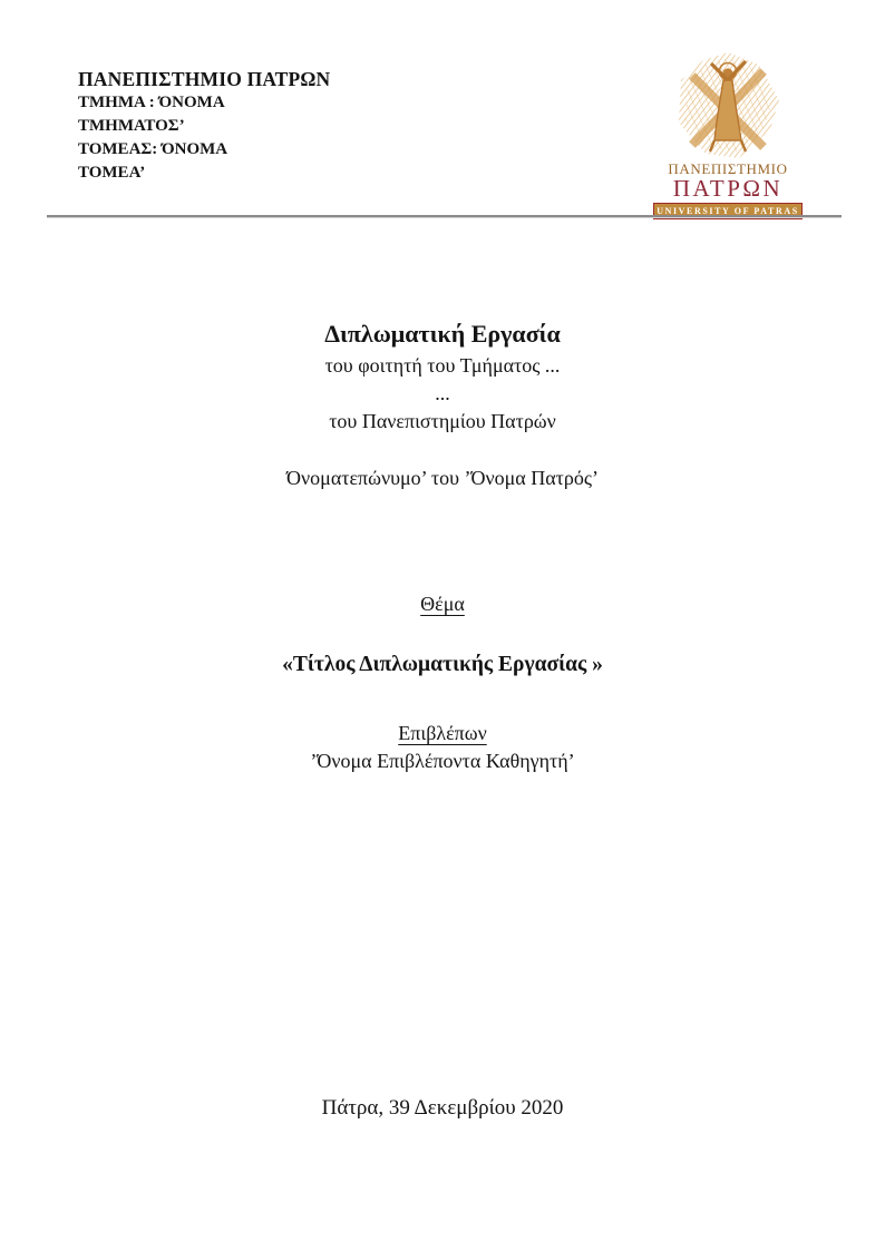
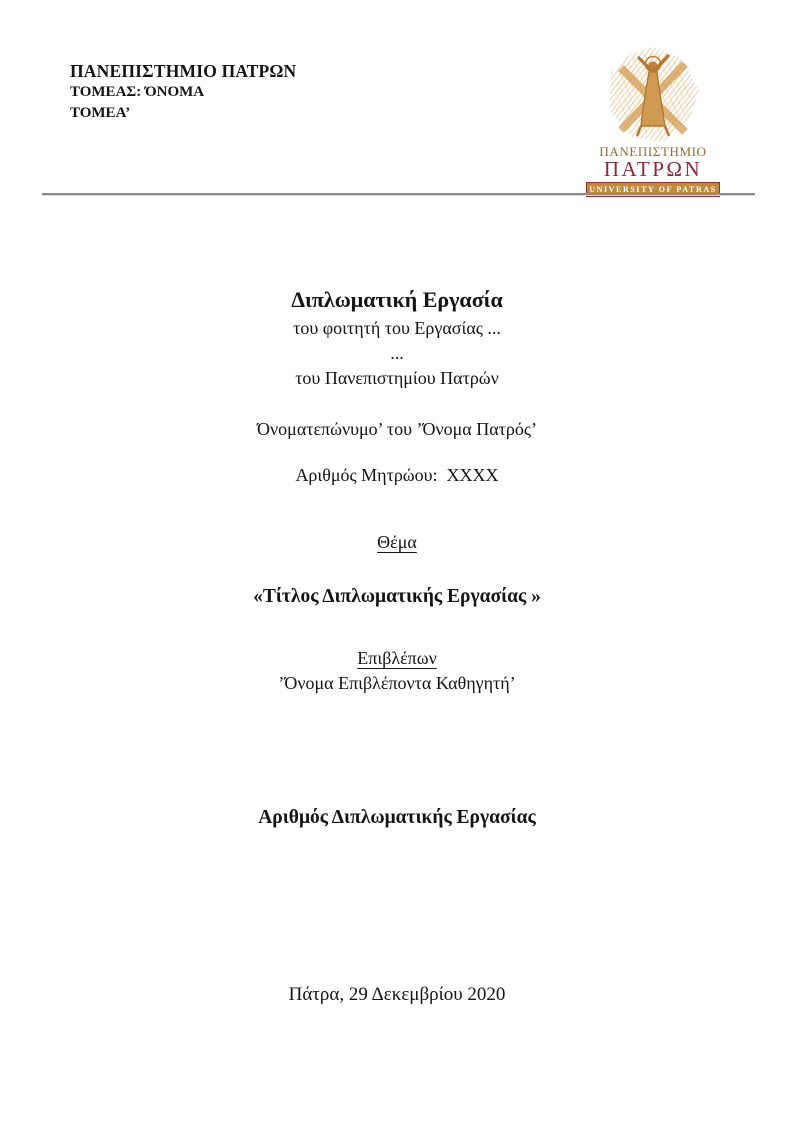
  ΠΑΝΕΠΙΣΤΗΜΙΟ ΠΑΤΡΩΝ
- ΤΜΗΜΑ : ΌΝΟΜΑ
- ΤΜΗΜΑΤΟΣ’
  ΤΟΜΕΑΣ: ΌΝΟΜΑ
  ΤΟΜΕΑ’
  ΠΑΝΕΠΙΣΤΗΜΙΟ
  ΠΑΤΡΩΝ
  UNIVERSITY OF PATRAS
  Διπλωματική Εργασία
- του φοιτητή του Τμήματος ...
+ του φοιτητή του Εργασίας ...
  ...
  του Πανεπιστημίου Πατρών
  Όνοματεπώνυμο’ του ’Όνομα Πατρός’
+ Αριθμός Μητρώου: XXXX
  Θέμα
  «Τίτλος Διπλωματικής Εργασίας »
  Επιβλέπων
  ’Όνομα Επιβλέποντα Καθηγητή’
+ Αριθμός Διπλωματικής Εργασίας
- Πάτρα, 39 Δεκεμβρίου 2020
+ Πάτρα, 29 Δεκεμβρίου 2020
